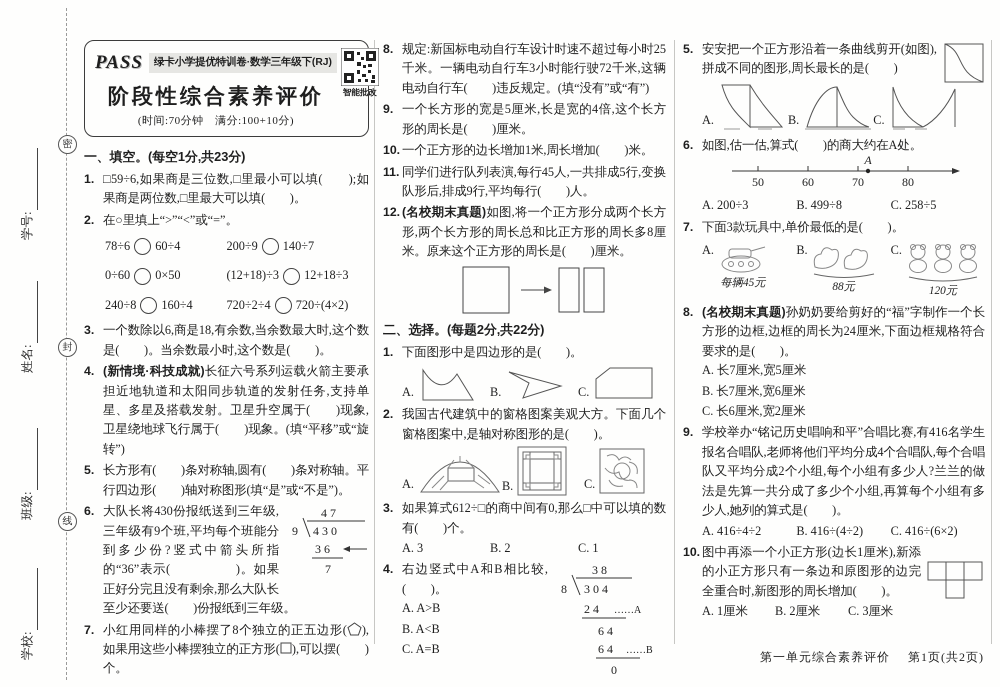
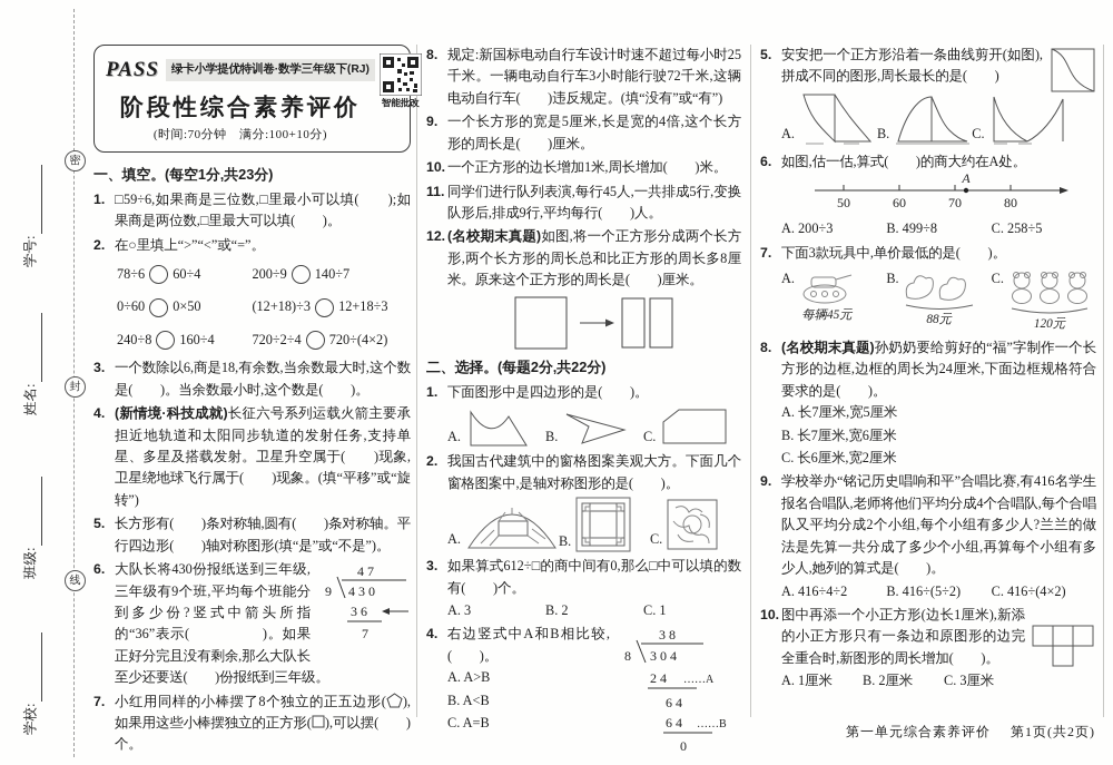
  密
  封
  线
  PASS
  绿卡小学提优特训卷·数学三年级下(RJ)
  阶段性综合素养评价
  (时间:70分钟 满分:100+10分)
  智能批改
  一、填空。(每空1分,共23分)
  1.
  □59÷6,如果商是三位数,□里最小可以填( );如果商是两位数,□里最大可以填( )。
  2.
  在○里填上“>”“<”或“=”。
  78÷6
  60÷4
  200÷9
  140÷7
  0÷60
  0×50
  (12+18)÷3
  12+18÷3
  240÷8
  160÷4
  720÷2÷4
  720÷(4×2)
  3.
  一个数除以6,商是18,有余数,当余数最大时,这个数是( )。当余数最小时,这个数是( )。
  4.
  (新情境·科技成就)长征六号系列运载火箭主要承担近地轨道和太阳同步轨道的发射任务,支持单星、多星及搭载发射。卫星升空属于( )现象,卫星绕地球飞行属于( )现象。(填“平移”或“旋转”)
  5.
  长方形有( )条对称轴,圆有( )条对称轴。平行四边形( )轴对称图形(填“是”或“不是”)。
  6.
  4 7
  9
  4 3 0
  3 6
  7
  大队长将430份报纸送到三年级,三年级有9个班,平均每个班能分到多少份?竖式中箭头所指的“36”表示( )。如果正好分完且没有剩余,那么大队长至少还要送( )份报纸到三年级。
  7.
  小红用同样的小棒摆了8个独立的正五边形( ),如果用这些小棒摆独立的正方形( ),可以摆( )个。
  8.
  规定:新国标电动自行车设计时速不超过每小时25千米。一辆电动自行车3小时能行驶72千米,这辆电动自行车( )违反规定。(填“没有”或“有”)
  9.
  一个长方形的宽是5厘米,长是宽的4倍,这个长方形的周长是( )厘米。
  10.
  一个正方形的边长增加1米,周长增加( )米。
  11.
  同学们进行队列表演,每行45人,一共排成5行,变换队形后,排成9行,平均每行( )人。
  12.
  (名校期末真题)如图,将一个正方形分成两个长方形,两个长方形的周长总和比正方形的周长多8厘米。原来这个正方形的周长是( )厘米。
  二、选择。(每题2分,共22分)
  1.
  下面图形中是四边形的是( )。
  A.
  B.
  C.
  2.
  我国古代建筑中的窗格图案美观大方。下面几个窗格图案中,是轴对称图形的是( )。
  A.
  B.
  C.
  3.
  如果算式612÷□的商中间有0,那么□中可以填的数有( )个。
  A. 3
  B. 2
  C. 1
  4.
  3 8
  8
  3 0 4
  2 4
  ……A
  6 4
  6 4
  ……B
  0
  右边竖式中A和B相比较,( )。
  A. A>B
  B. A<B
  C. A=B
  5.
  安安把一个正方形沿着一条曲线剪开(如图),拼成不同的图形,周长最长的是( )
  A.
  B.
  C.
  6.
  如图,估一估,算式( )的商大约在A处。
  50
  60
  70
  80
  A
  A. 200÷3
  B. 499÷8
  C. 258÷5
  7.
  下面3款玩具中,单价最低的是( )。
  A.
  每辆45元
  B.
  88元
  C.
  120元
  8.
  (名校期末真题)孙奶奶要给剪好的“福”字制作一个长方形的边框,边框的周长为24厘米,下面边框规格符合要求的是( )。
  A. 长7厘米,宽5厘米
  B. 长7厘米,宽6厘米
  C. 长6厘米,宽2厘米
  9.
  学校举办“铭记历史唱响和平”合唱比赛,有416名学生报名合唱队,老师将他们平均分成4个合唱队,每个合唱队又平均分成2个小组,每个小组有多少人?兰兰的做法是先算一共分成了多少个小组,再算每个小组有多少人,她列的算式是( )。
  A. 416÷4÷2
- B. 416÷(4÷2)
+ B. 416÷(5÷2)
- C. 416÷(6×2)
+ C. 416÷(4×2)
  10.
  图中再添一个小正方形(边长1厘米),新添的小正方形只有一条边和原图形的边完全重合时,新图形的周长增加( )。
  A. 1厘米
  B. 2厘米
  C. 3厘米
  第一单元综合素养评价 第1页(共2页)
